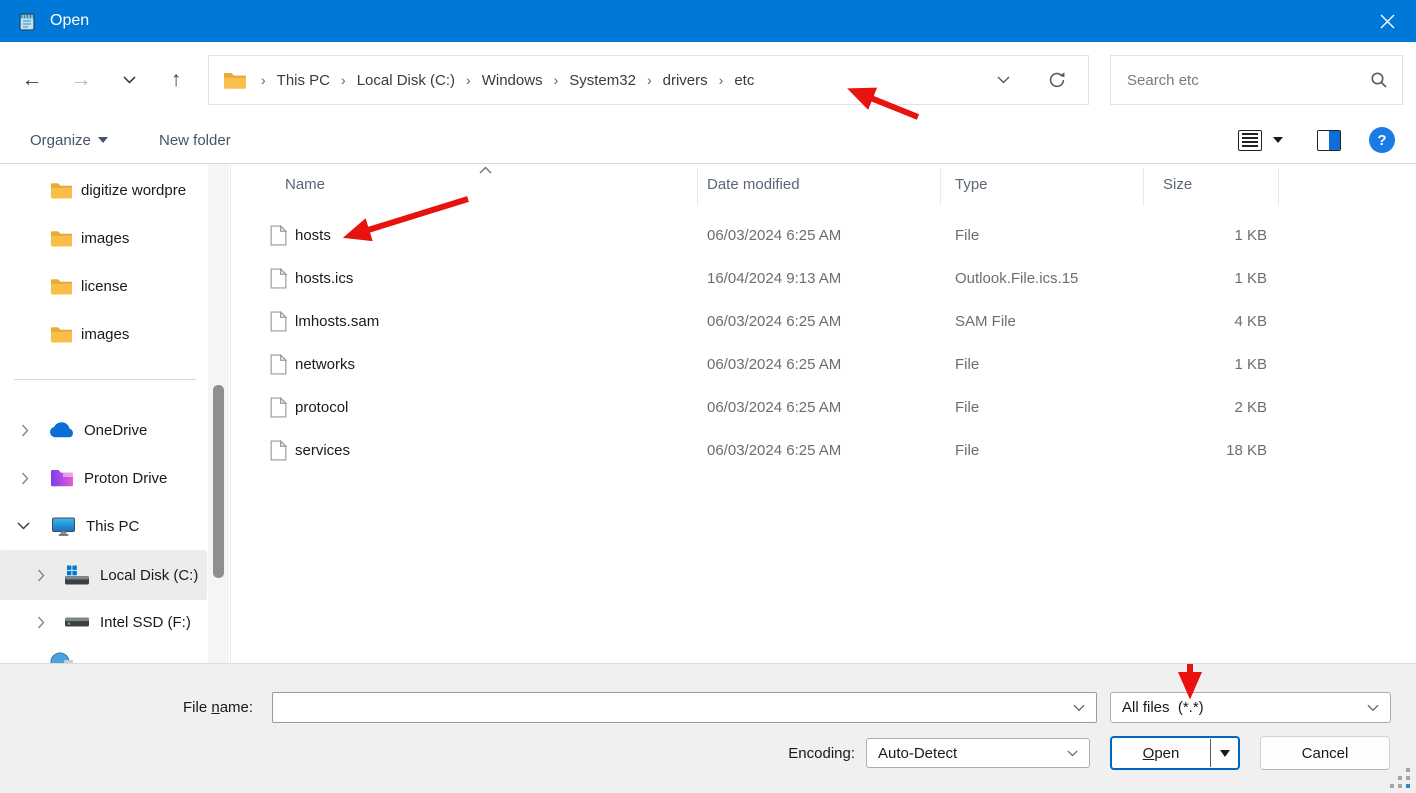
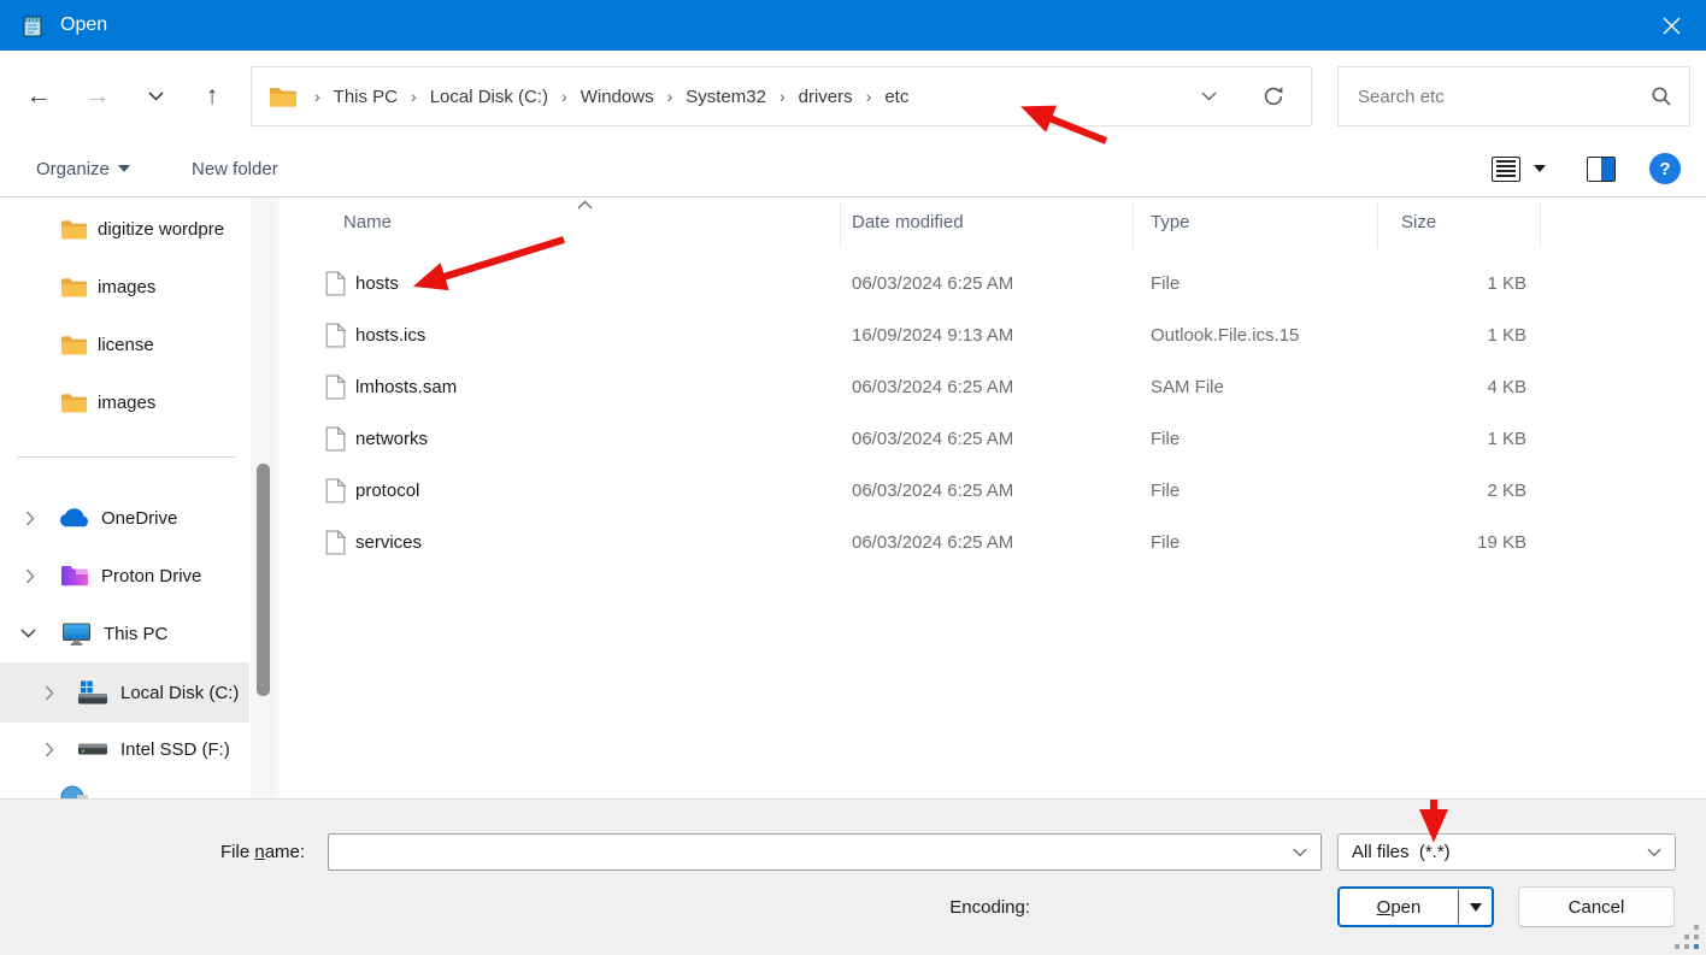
  Open
  ←
  →
  ↑
  ›
  This PC
  ›
  Local Disk (C:)
  ›
  Windows
  ›
  System32
  ›
  drivers
  ›
  etc
  Search etc
  Organize
  New folder
  ?
  digitize wordpre
  images
  license
  images
  OneDrive
  Proton Drive
  This PC
  Local Disk (C:)
  Intel SSD (F:)
  Name
  Date modified
  Type
  Size
  hosts
  06/03/2024 6:25 AM
  File
  1 KB
  hosts.ics
- 16/04/2024 9:13 AM
+ 16/09/2024 9:13 AM
  Outlook.File.ics.15
  1 KB
  lmhosts.sam
  06/03/2024 6:25 AM
  SAM File
  4 KB
  networks
  06/03/2024 6:25 AM
  File
  1 KB
  protocol
  06/03/2024 6:25 AM
  File
  2 KB
  services
  06/03/2024 6:25 AM
  File
- 18 KB
+ 19 KB
  File name:
  All files (*.*)
  Encoding:
- Auto-Detect
  Open
  Cancel
